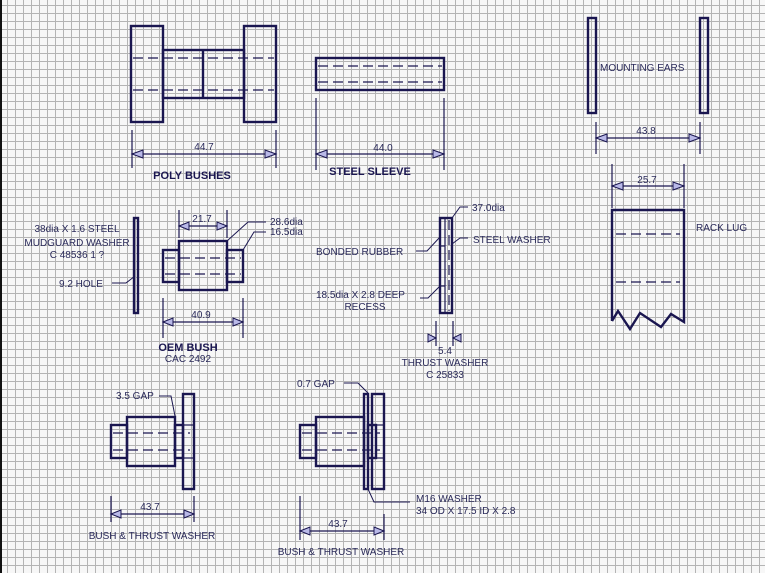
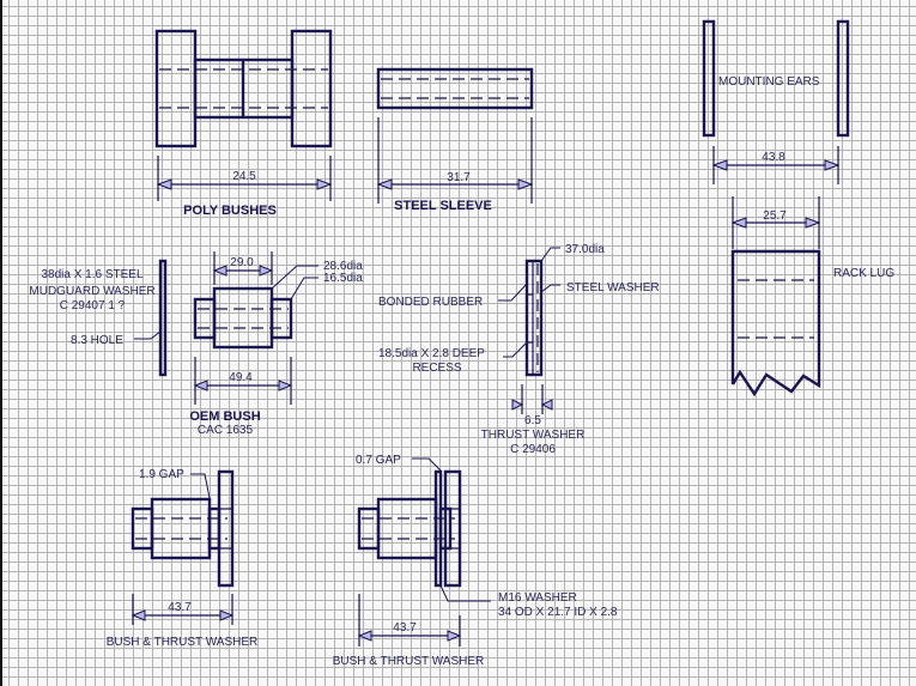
- 44.7
+ 24.5
  POLY BUSHES
- 44.0
+ 31.7
  STEEL SLEEVE
  MOUNTING EARS
  43.8
  25.7
  RACK LUG
  38dia X 1.6 STEEL
  MUDGUARD WASHER
- C 48536 1 ?
+ C 29407 1 ?
- 9.2 HOLE
+ 8.3 HOLE
- 21.7
+ 29.0
  28.6dia
  16.5dia
- 40.9
+ 49.4
  OEM BUSH
- CAC 2492
+ CAC 1635
  37.0dia
  STEEL WASHER
  BONDED RUBBER
  18.5dia X 2.8 DEEP
  RECESS
- 5.4
+ 6.5
  THRUST WASHER
- C 25833
+ C 29406
- 3.5 GAP
+ 1.9 GAP
  43.7
  BUSH & THRUST WASHER
  0.7 GAP
  M16 WASHER
- 34 OD X 17.5 ID X 2.8
+ 34 OD X 21.7 ID X 2.8
  43.7
  BUSH & THRUST WASHER
